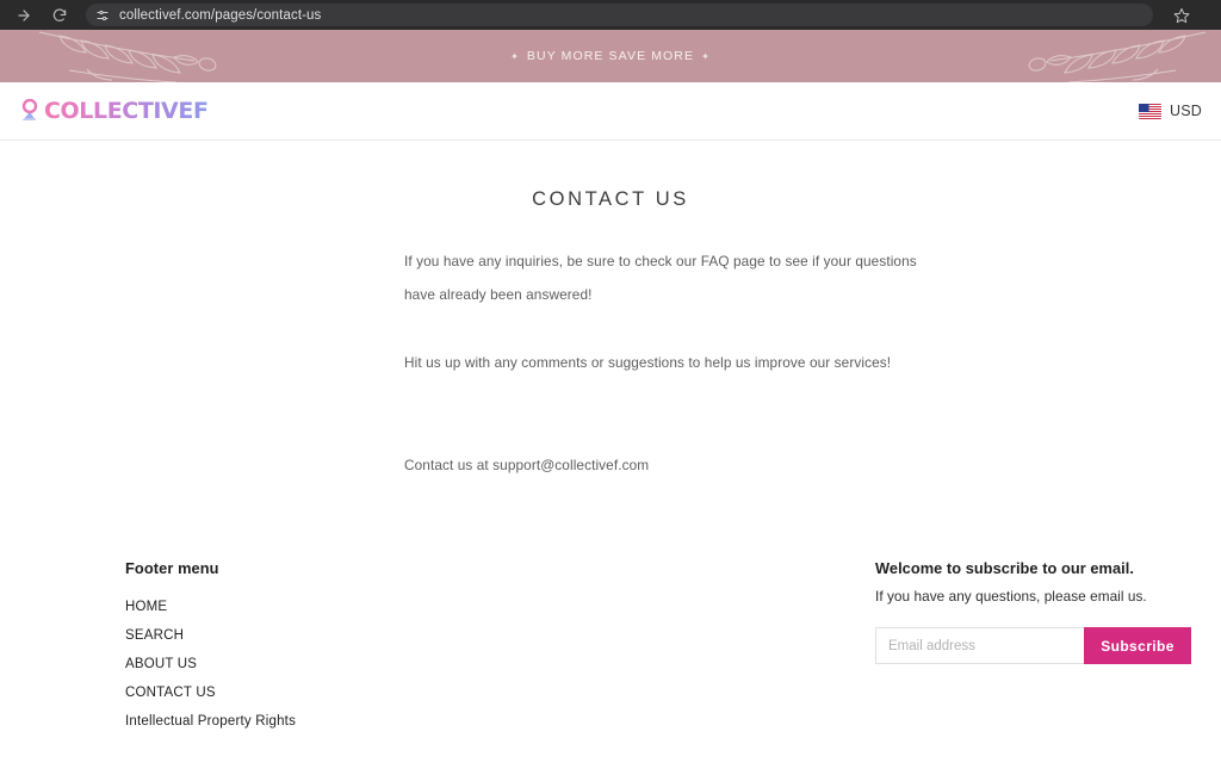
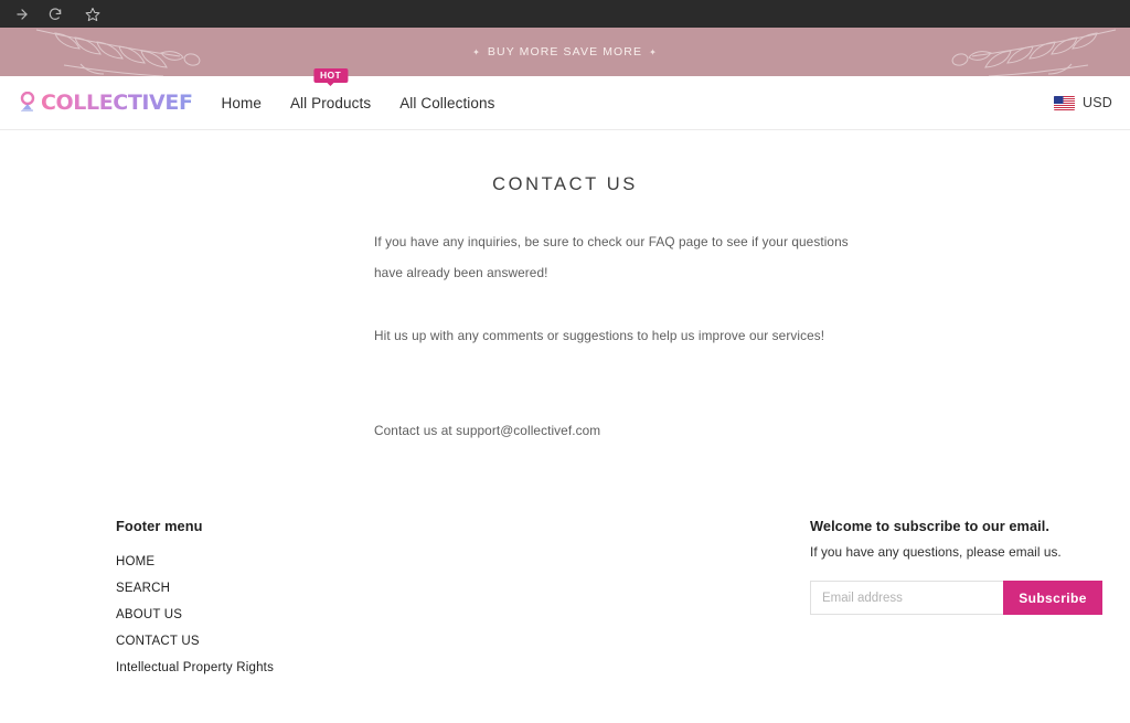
- collectivef.com/pages/contact-us
  ✦
  BUY MORE SAVE MORE
  ✦
  COLLECTIVEF
+ Home
+ HOT
+ All Products
+ All Collections
  USD
  CONTACT US
  If you have any inquiries, be sure to check our FAQ page to see if your questions
  have already been answered!
  Hit us up with any comments or suggestions to help us improve our services!
  Contact us at support@collectivef.com
  Footer menu
  HOME
  SEARCH
  ABOUT US
  CONTACT US
  Intellectual Property Rights
  Welcome to subscribe to our email.
  If you have any questions, please email us.
  Email address
  Subscribe
